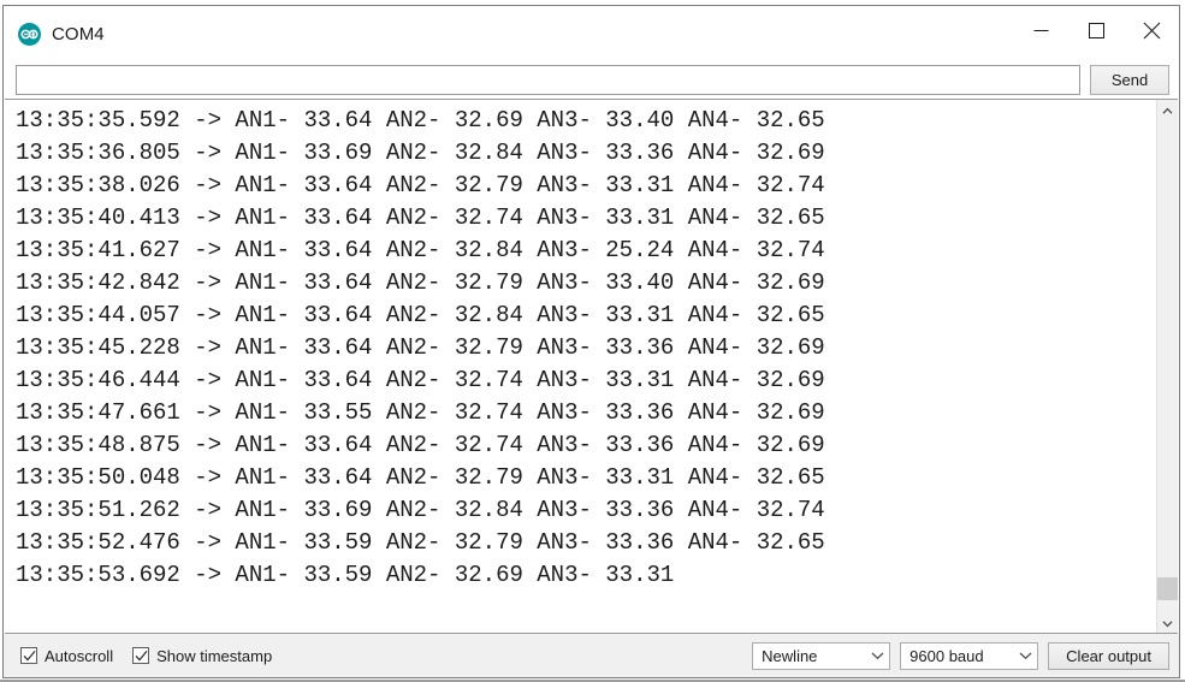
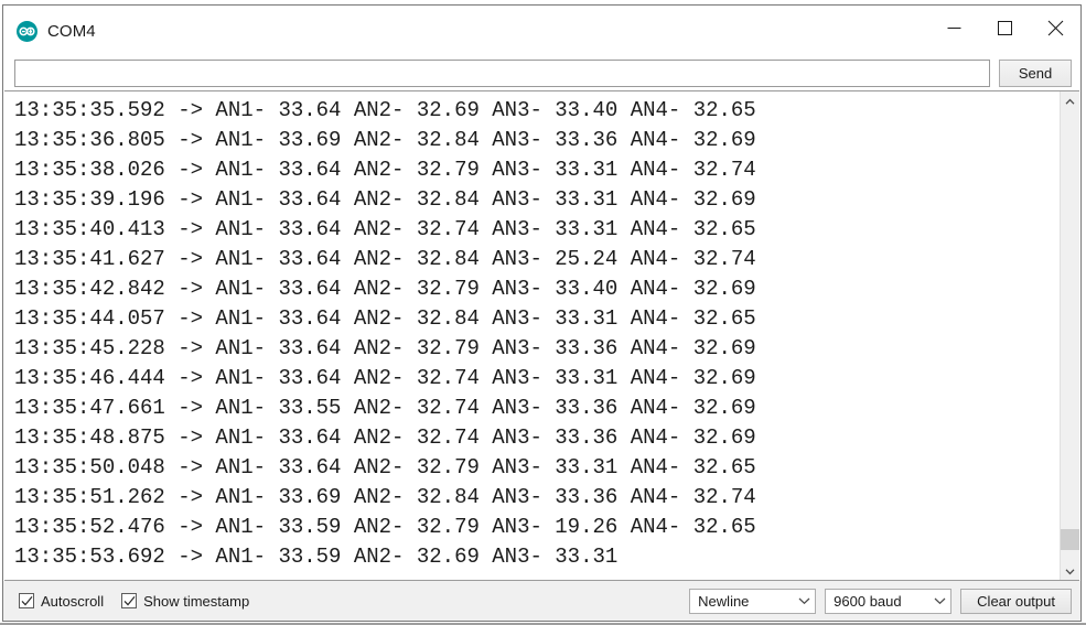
  COM4
  Send
  13:35:35.592 -> AN1- 33.64 AN2- 32.69 AN3- 33.40 AN4- 32.65
  13:35:36.805 -> AN1- 33.69 AN2- 32.84 AN3- 33.36 AN4- 32.69
  13:35:38.026 -> AN1- 33.64 AN2- 32.79 AN3- 33.31 AN4- 32.74
+ 13:35:39.196 -> AN1- 33.64 AN2- 32.84 AN3- 33.31 AN4- 32.69
  13:35:40.413 -> AN1- 33.64 AN2- 32.74 AN3- 33.31 AN4- 32.65
  13:35:41.627 -> AN1- 33.64 AN2- 32.84 AN3- 25.24 AN4- 32.74
  13:35:42.842 -> AN1- 33.64 AN2- 32.79 AN3- 33.40 AN4- 32.69
  13:35:44.057 -> AN1- 33.64 AN2- 32.84 AN3- 33.31 AN4- 32.65
  13:35:45.228 -> AN1- 33.64 AN2- 32.79 AN3- 33.36 AN4- 32.69
  13:35:46.444 -> AN1- 33.64 AN2- 32.74 AN3- 33.31 AN4- 32.69
  13:35:47.661 -> AN1- 33.55 AN2- 32.74 AN3- 33.36 AN4- 32.69
  13:35:48.875 -> AN1- 33.64 AN2- 32.74 AN3- 33.36 AN4- 32.69
  13:35:50.048 -> AN1- 33.64 AN2- 32.79 AN3- 33.31 AN4- 32.65
  13:35:51.262 -> AN1- 33.69 AN2- 32.84 AN3- 33.36 AN4- 32.74
- 13:35:52.476 -> AN1- 33.59 AN2- 32.79 AN3- 33.36 AN4- 32.65
+ 13:35:52.476 -> AN1- 33.59 AN2- 32.79 AN3- 19.26 AN4- 32.65
  13:35:53.692 -> AN1- 33.59 AN2- 32.69 AN3- 33.31
  Autoscroll
  Show timestamp
  Newline
  9600 baud
  Clear output
